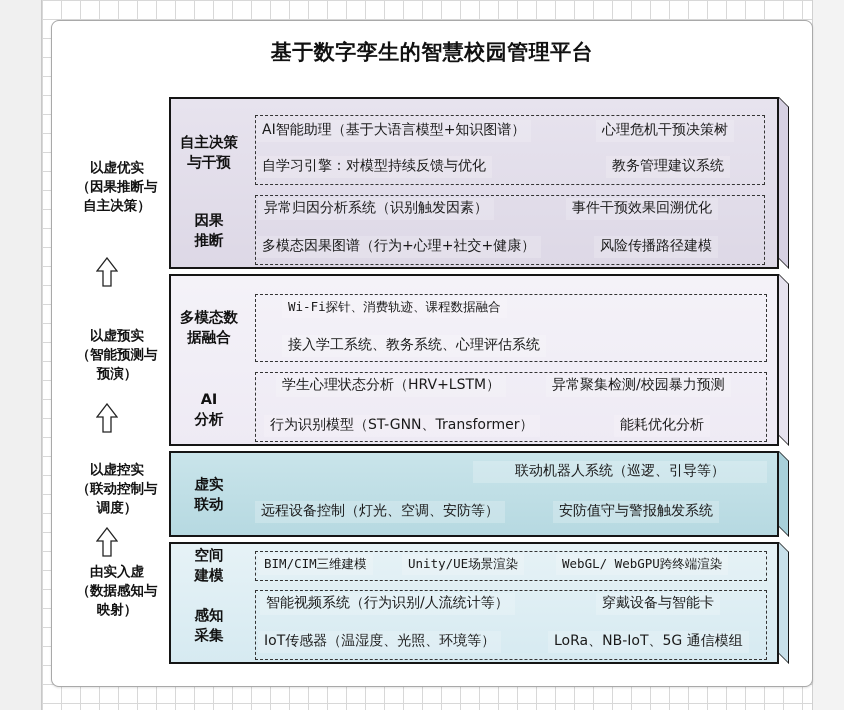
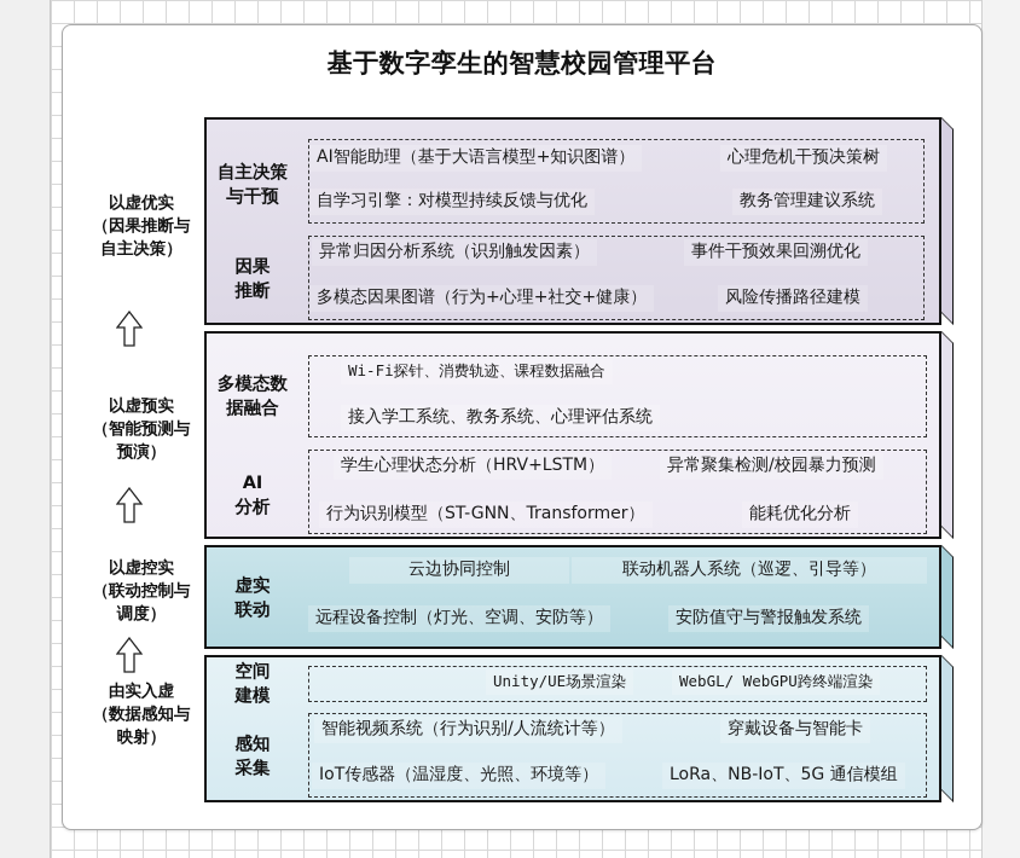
  基于数字孪生的智慧校园管理平台
  以虚优实
  （因果推断与
  自主决策）
  以虚预实
  （智能预测与
  预演）
  以虚控实
  （联动控制与
  调度）
  由实入虚
  （数据感知与
  映射）
  自主决策
  与干预
  AI智能助理（基于大语言模型+知识图谱）
  心理危机干预决策树
  自学习引擎：对模型持续反馈与优化
  教务管理建议系统
  因果
  推断
  异常归因分析系统（识别触发因素）
  事件干预效果回溯优化
  多模态因果图谱（行为+心理+社交+健康）
  风险传播路径建模
  多模态数
  据融合
  Wi-Fi探针、消费轨迹、课程数据融合
  接入学工系统、教务系统、心理评估系统
  AI
  分析
  学生心理状态分析（HRV+LSTM）
  异常聚集检测/校园暴力预测
  行为识别模型（ST-GNN、Transformer）
  能耗优化分析
  虚实
  联动
+ 云边协同控制
  联动机器人系统（巡逻、引导等）
  远程设备控制（灯光、空调、安防等）
  安防值守与警报触发系统
  空间
  建模
- BIM/CIM三维建模
  Unity/UE场景渲染
  WebGL/ WebGPU跨终端渲染
  感知
  采集
  智能视频系统（行为识别/人流统计等）
  穿戴设备与智能卡
  IoT传感器（温湿度、光照、环境等）
  LoRa、NB-IoT、5G 通信模组
